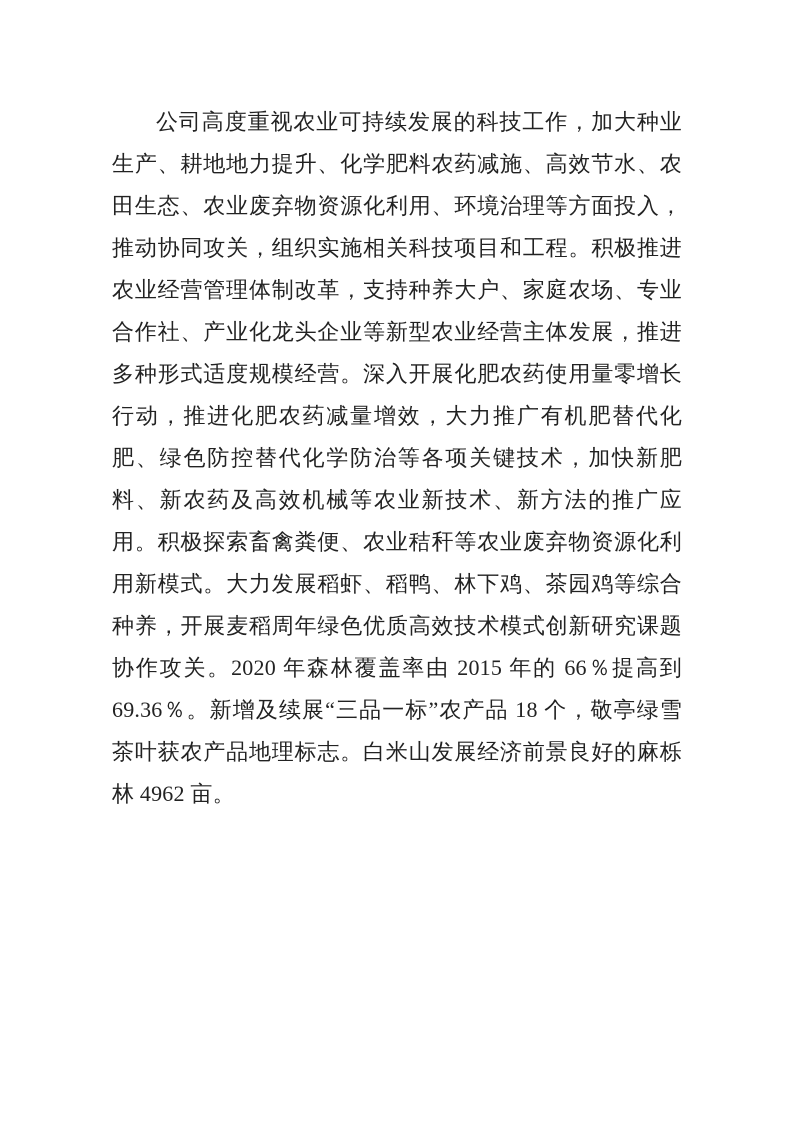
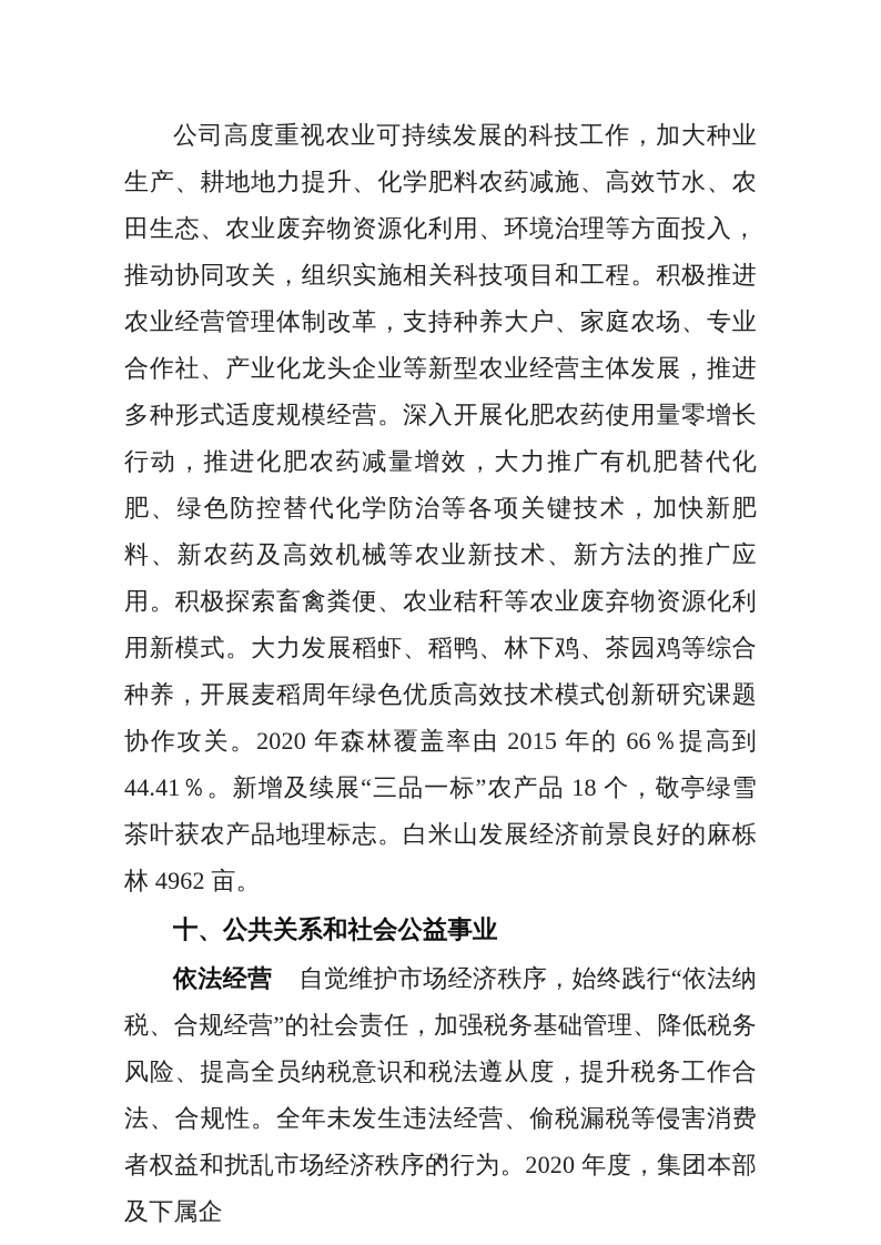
- 公司高度重视农业可持续发展的科技工作，加大种业生产、耕地地力提升、化学肥料农药减施、高效节水、农田生态、农业废弃物资源化利用、环境治理等方面投入，推动协同攻关，组织实施相关科技项目和工程。积极推进农业经营管理体制改革，支持种养大户、家庭农场、专业合作社、产业化龙头企业等新型农业经营主体发展，推进多种形式适度规模经营。深入开展化肥农药使用量零增长行动，推进化肥农药减量增效，大力推广有机肥替代化肥、绿色防控替代化学防治等各项关键技术，加快新肥料、新农药及高效机械等农业新技术、新方法的推广应用。积极探索畜禽粪便、农业秸秆等农业废弃物资源化利用新模式。大力发展稻虾、稻鸭、林下鸡、茶园鸡等综合种养，开展麦稻周年绿色优质高效技术模式创新研究课题协作攻关。2020 年森林覆盖率由 2015 年的 66％提高到 69.36％。新增及续展“三品一标”农产品 18 个，敬亭绿雪茶叶获农产品地理标志。白米山发展经济前景良好的麻栎林 4962 亩。
+ 公司高度重视农业可持续发展的科技工作，加大种业生产、耕地地力提升、化学肥料农药减施、高效节水、农田生态、农业废弃物资源化利用、环境治理等方面投入，推动协同攻关，组织实施相关科技项目和工程。积极推进农业经营管理体制改革，支持种养大户、家庭农场、专业合作社、产业化龙头企业等新型农业经营主体发展，推进多种形式适度规模经营。深入开展化肥农药使用量零增长行动，推进化肥农药减量增效，大力推广有机肥替代化肥、绿色防控替代化学防治等各项关键技术，加快新肥料、新农药及高效机械等农业新技术、新方法的推广应用。积极探索畜禽粪便、农业秸秆等农业废弃物资源化利用新模式。大力发展稻虾、稻鸭、林下鸡、茶园鸡等综合种养，开展麦稻周年绿色优质高效技术模式创新研究课题协作攻关。2020 年森林覆盖率由 2015 年的 66％提高到 44.41％。新增及续展“三品一标”农产品 18 个，敬亭绿雪茶叶获农产品地理标志。白米山发展经济前景良好的麻栎林 4962 亩。
+ 十、公共关系和社会公益事业
+ 依法经营 自觉维护市场经济秩序，始终践行“依法纳税、合规经营”的社会责任，加强税务基础管理、降低税务风险、提高全员纳税意识和税法遵从度，提升税务工作合法、合规性。全年未发生违法经营、偷税漏税等侵害消费者权益和扰乱市场经济秩序的行为。2020 年度，集团本部及下属企
+ 24
